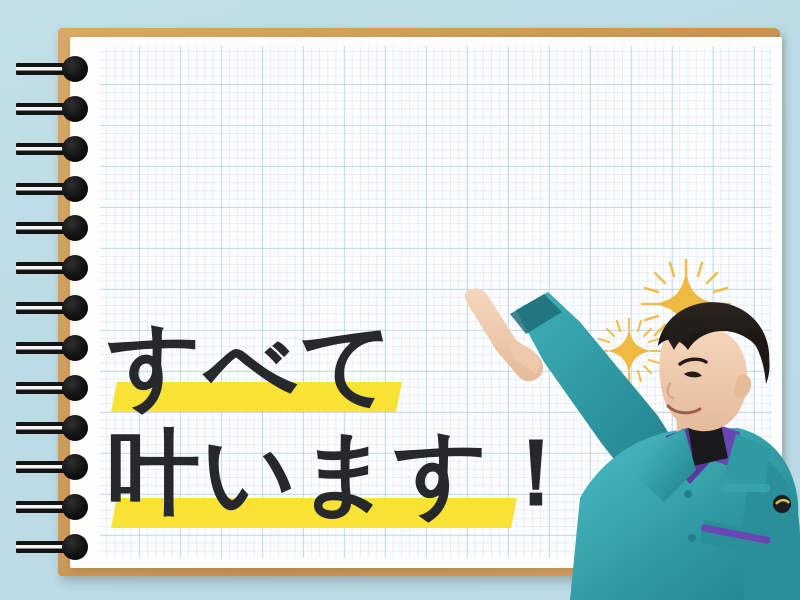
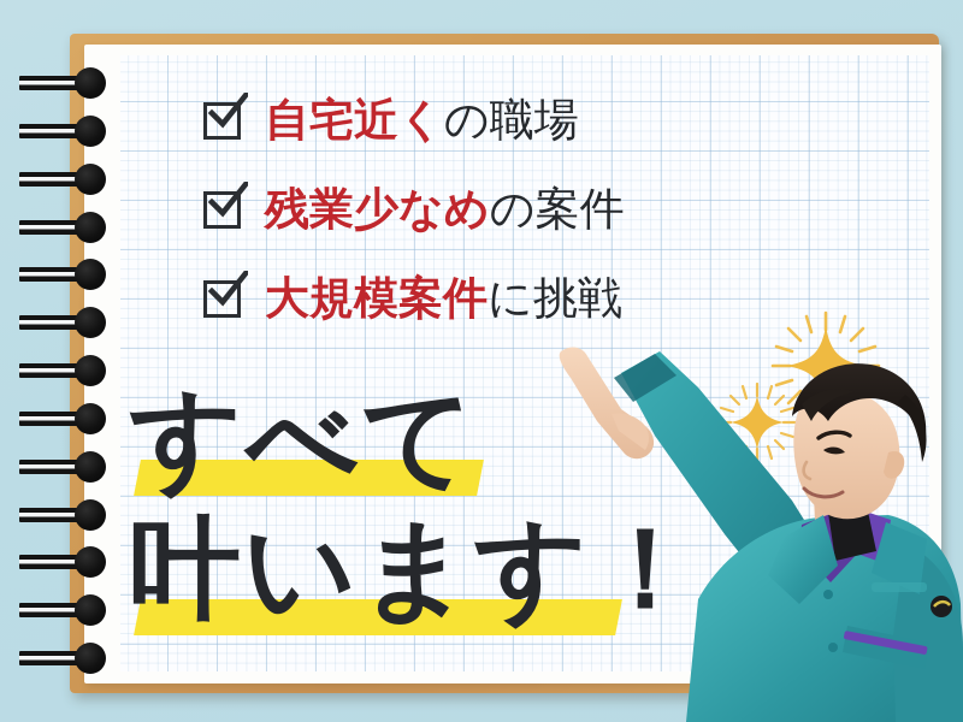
+ 自宅近くの職場
+ 残業少なめの案件
+ 大規模案件に挑戦
  すべて
  叶います！
